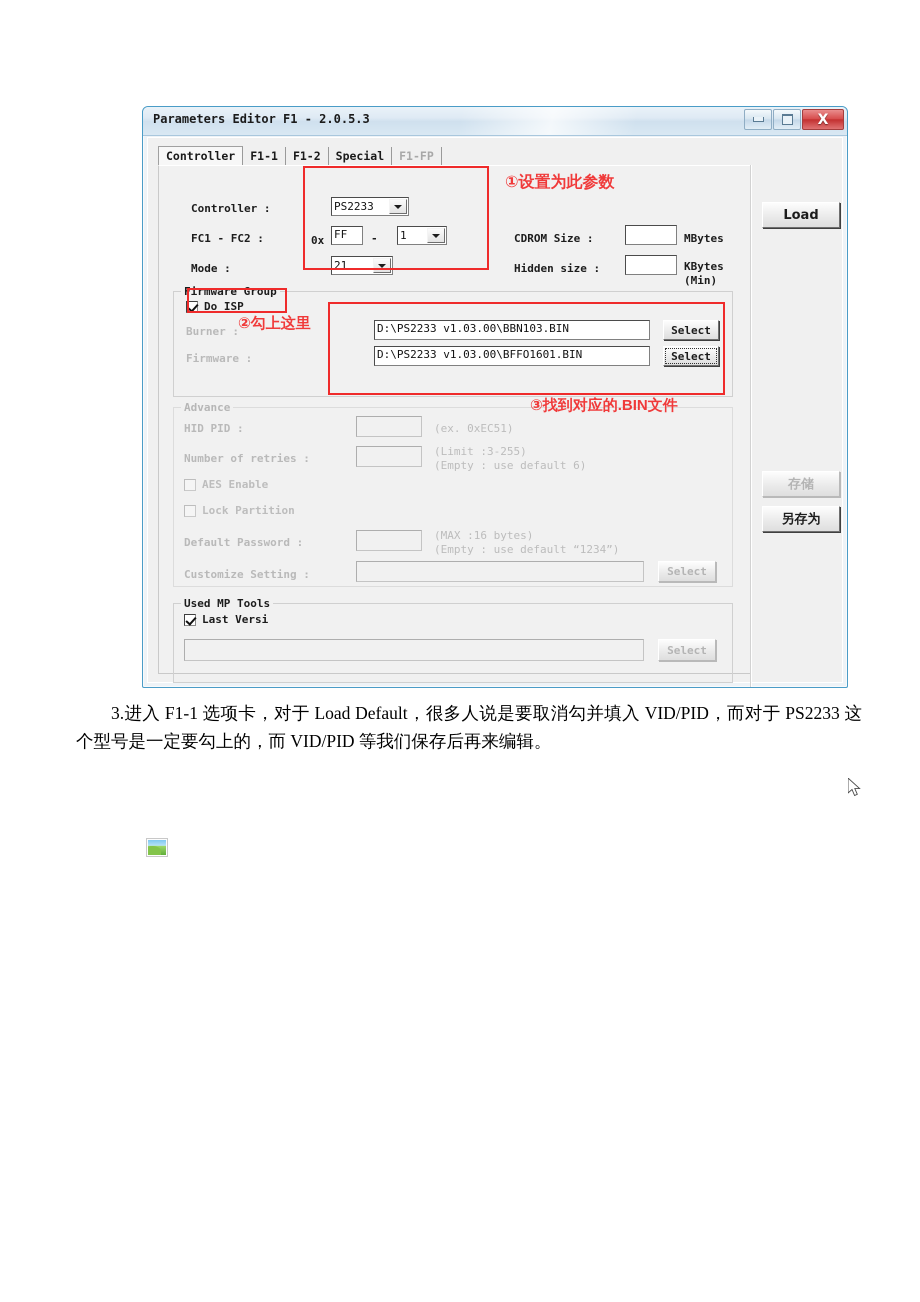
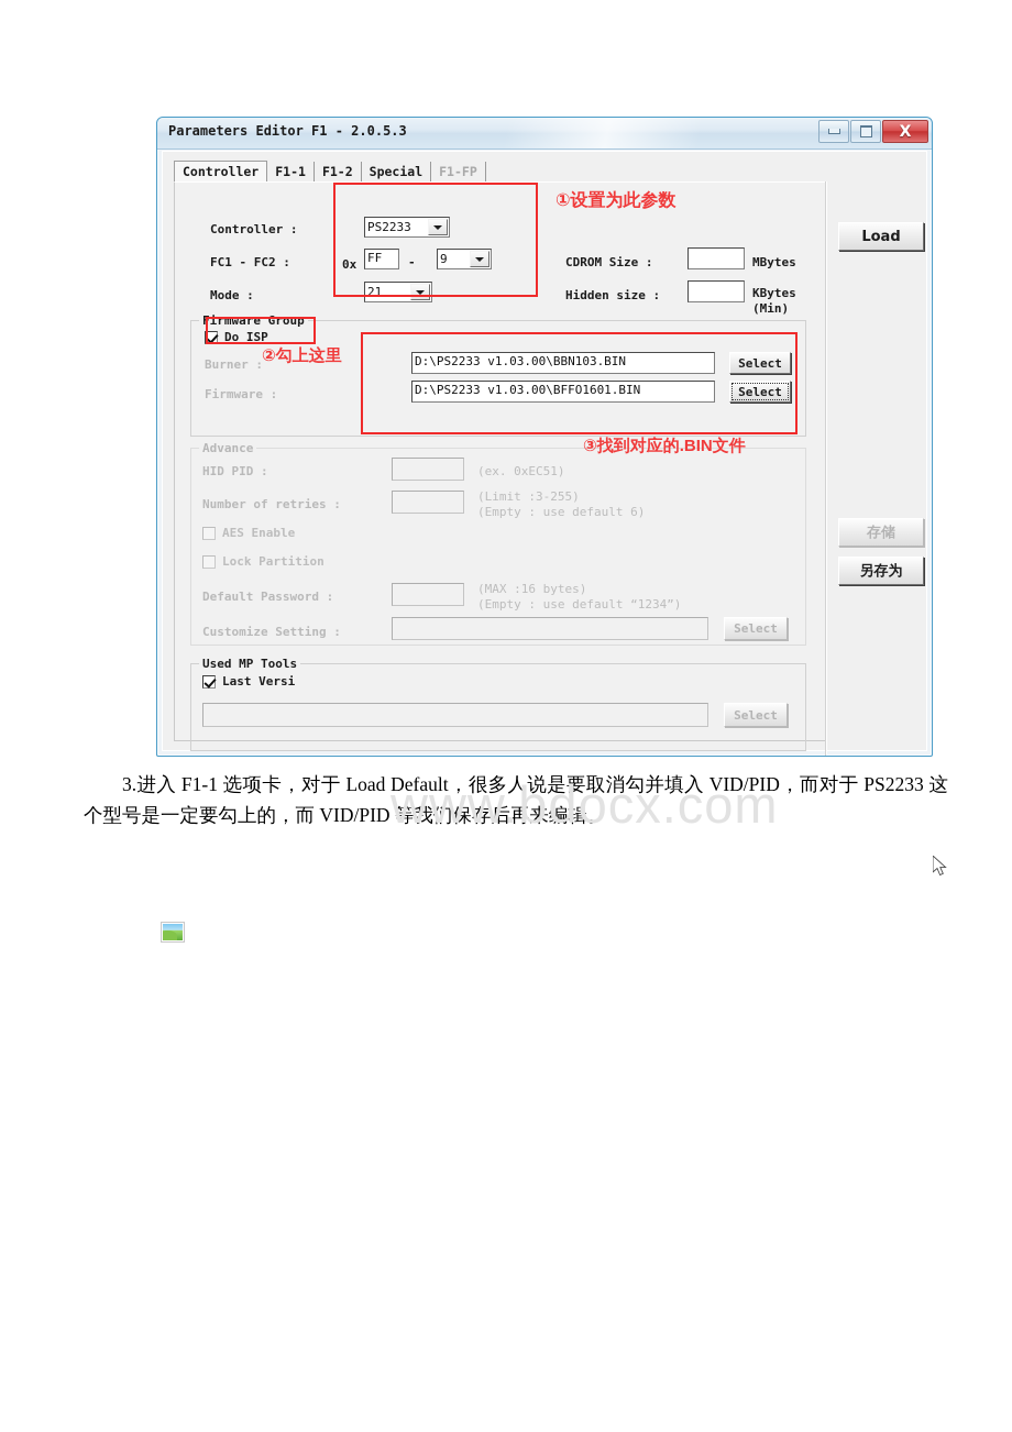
  Parameters Editor F1 - 2.0.5.3
  X
  Controller
  F1-1
  F1-2
  Special
  F1-FP
  Controller :
  PS2233
  FC1 - FC2 :
  0x
  FF
  -
- 1
+ 9
  Mode :
  21
  CDROM Size :
  MBytes
  Hidden size :
  KBytes
  (Min)
  Firmware Group
  Do ISP
  Burner :
  D:\PS2233 v1.03.00\BBN103.BIN
  Select
  Firmware :
  D:\PS2233 v1.03.00\BFFO1601.BIN
  Select
  Advance
  HID PID :
  (ex. 0xEC51)
  Number of retries :
  (Limit :3-255)
  (Empty : use default 6)
  AES Enable
  Lock Partition
  Default Password :
  (MAX :16 bytes)
  (Empty : use default “1234”)
  Customize Setting :
  Select
  Used MP Tools
  Last Versi
  Select
  Load
  存储
  另存为
  ①设置为此参数
  ②勾上这里
  ③找到对应的.BIN文件
+ www.bdocx.com
  3.进入 F1-1 选项卡，对于 Load Default，很多人说是要取消勾并填入 VID/PID，而对于 PS2233 这个型号是一定要勾上的，而 VID/PID 等我们保存后再来编辑。
